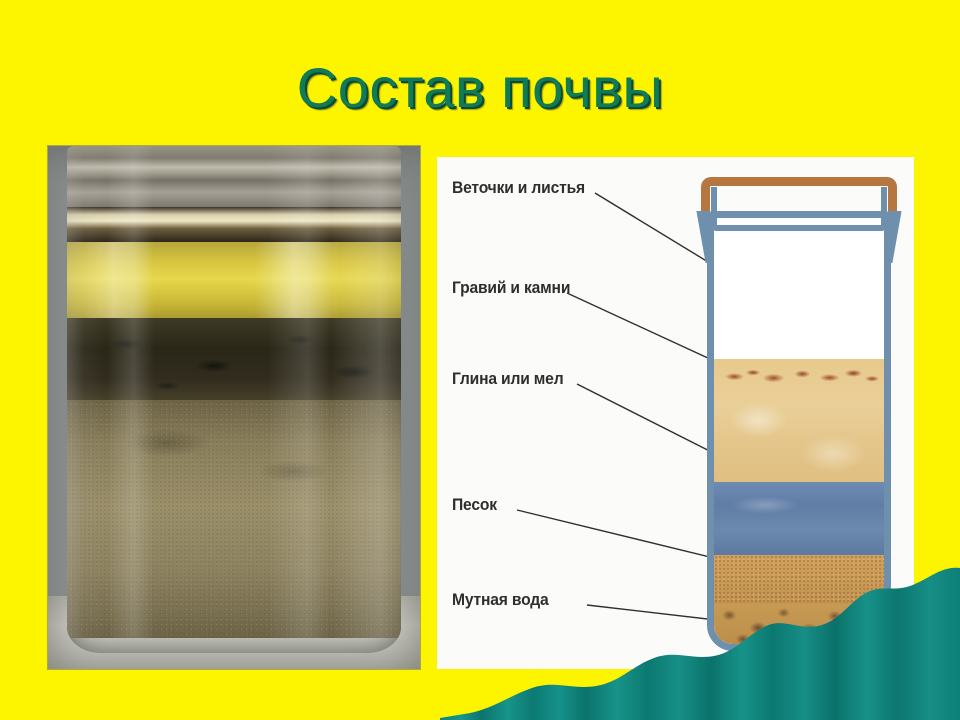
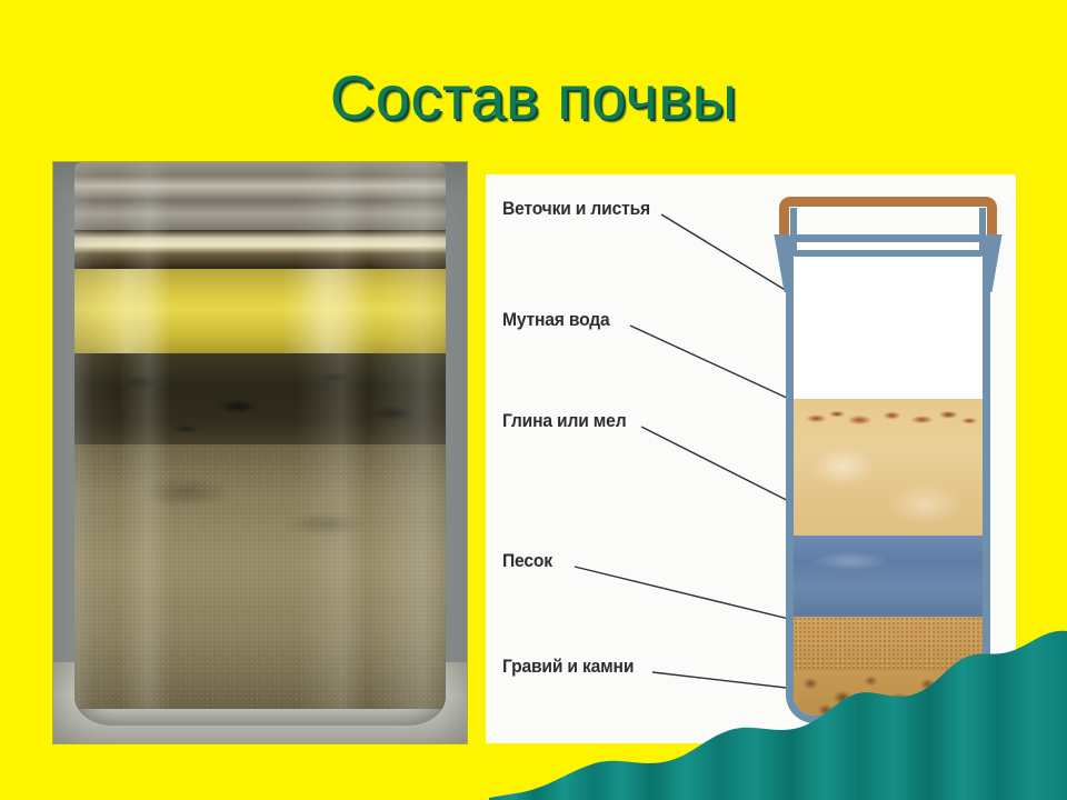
  Состав почвы
  Веточки и листья
- Гравий и камни
+ Мутная вода
  Глина или мел
  Песок
- Мутная вода
+ Гравий и камни
